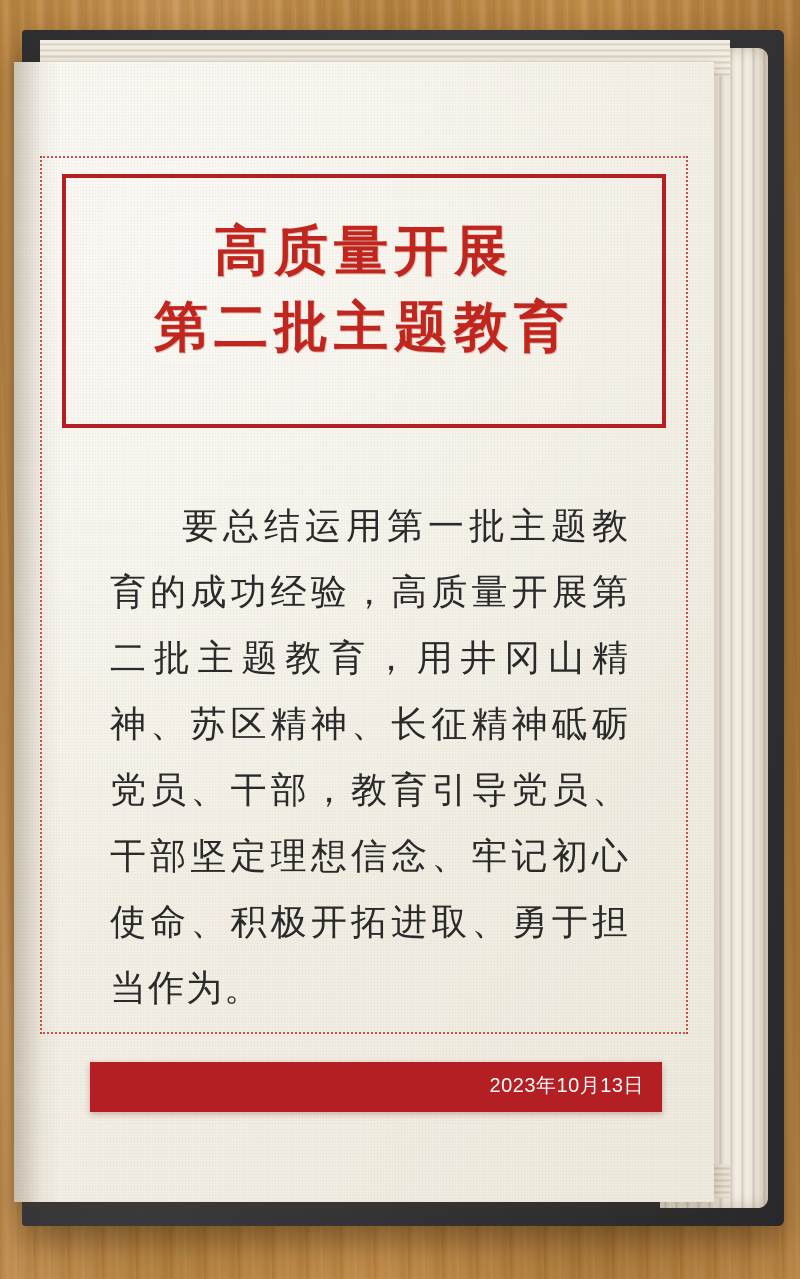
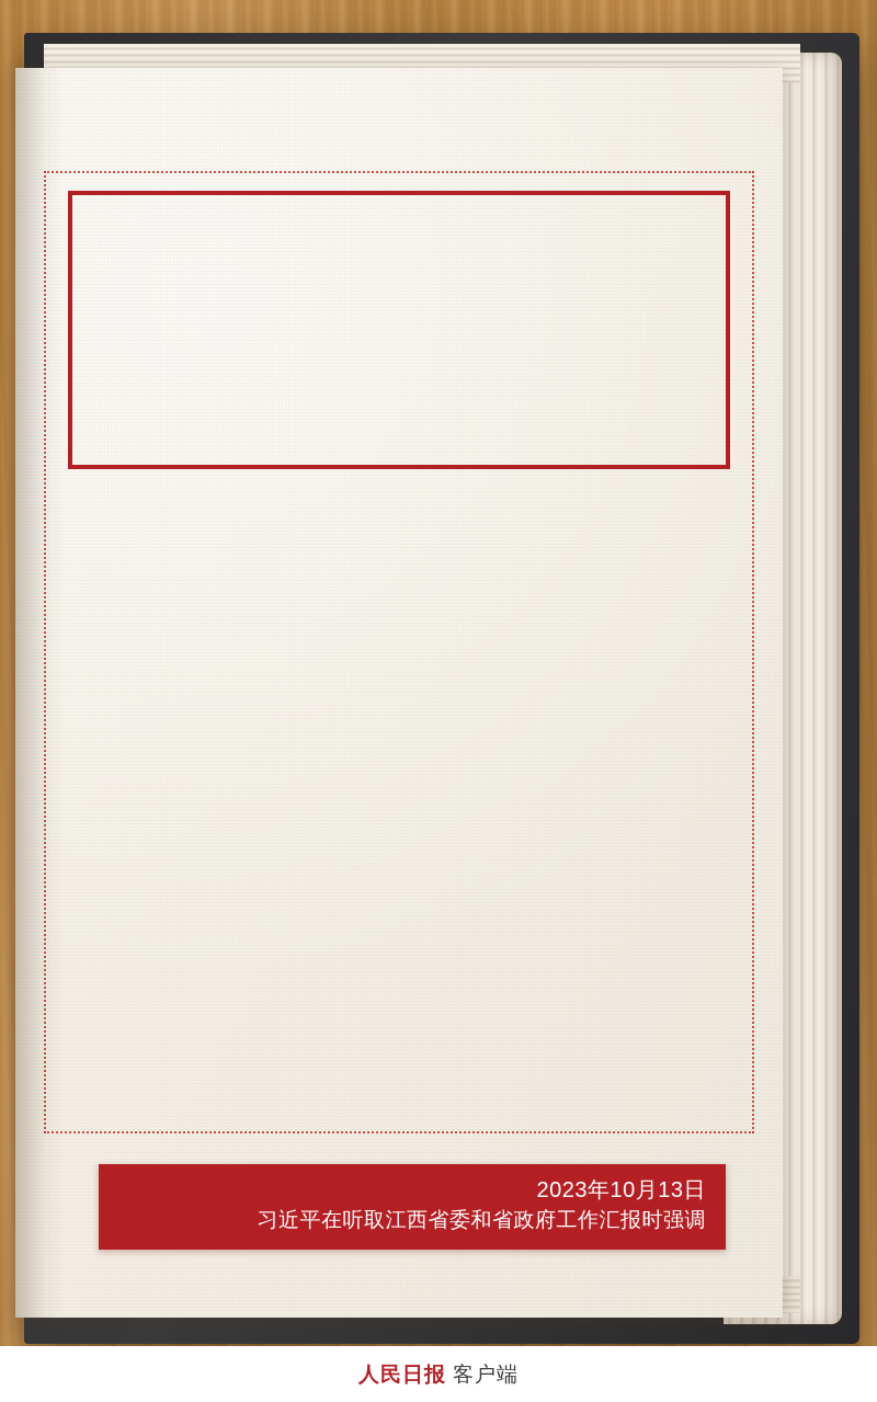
- 高质量开展
- 第二批主题教育
- 要总结运用第一批主题教育的成功经验，高质量开展第二批主题教育，用井冈山精神、苏区精神、长征精神砥砺党员、干部，教育引导党员、干部坚定理想信念、牢记初心使命、积极开拓进取、勇于担当作为。
  2023年10月13日
+ 习近平在听取江西省委和省政府工作汇报时强调
+ 人民日报
+ 客户端
